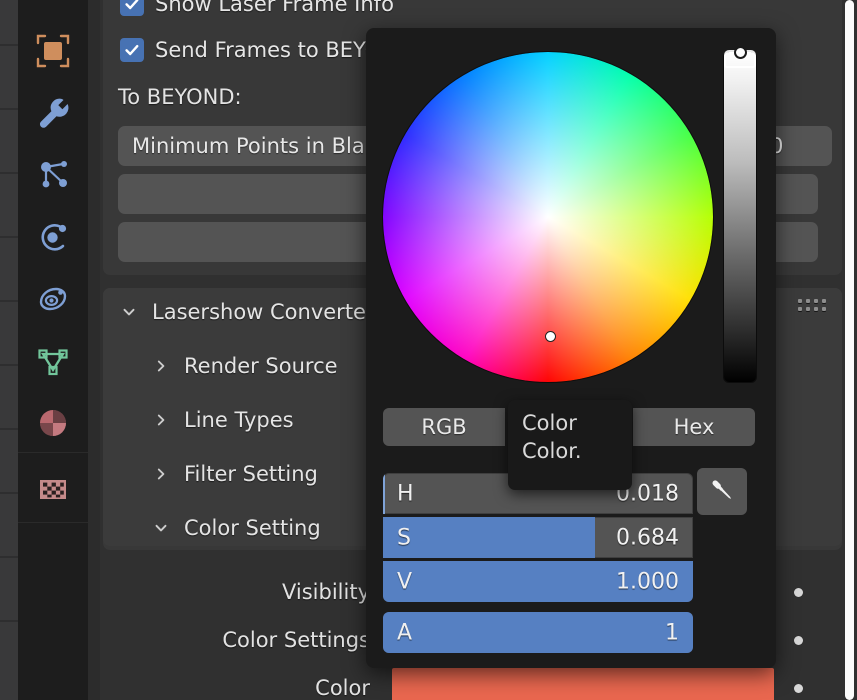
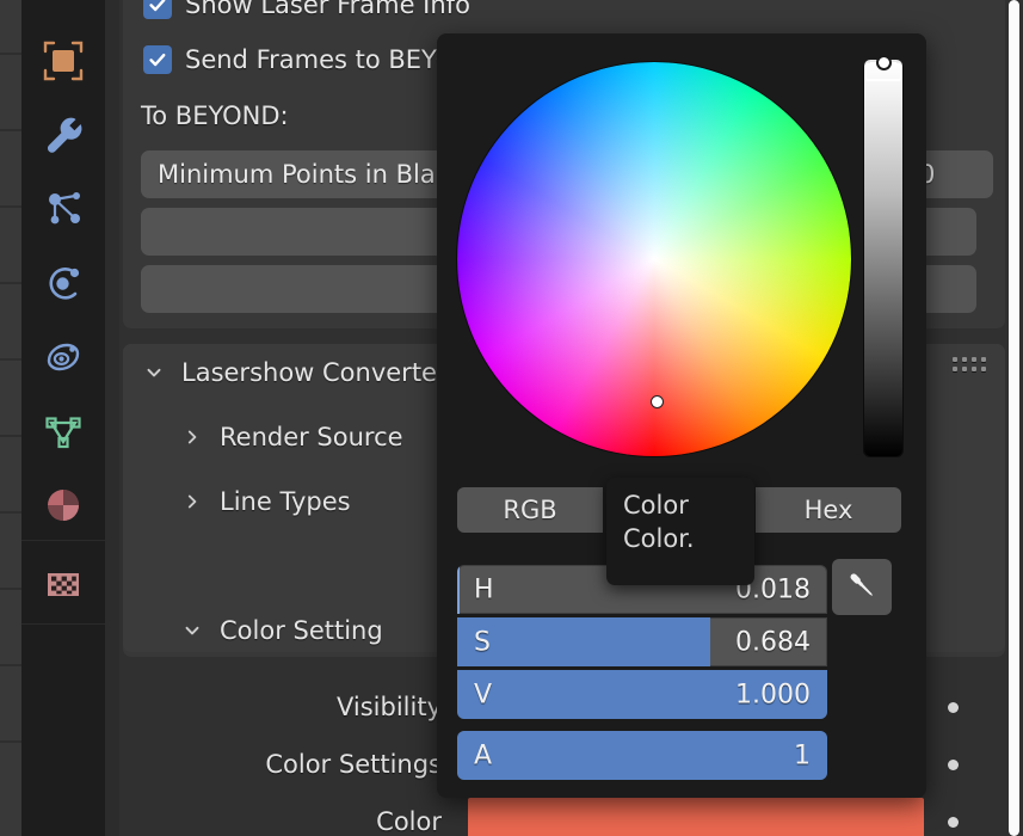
  Show Laser Frame Info
  Send Frames to BEY
  To BEYOND:
  Minimum Points in Bla
  0
  Lasershow Converte
  Render Source
  Line Types
- Filter Setting
  Color Setting
  Visibility
  Color Settings
  Color
  RGB
  Hex
  H
  0.018
  S
  0.684
  V
  1.000
  A
  1
  Color
  Color.
